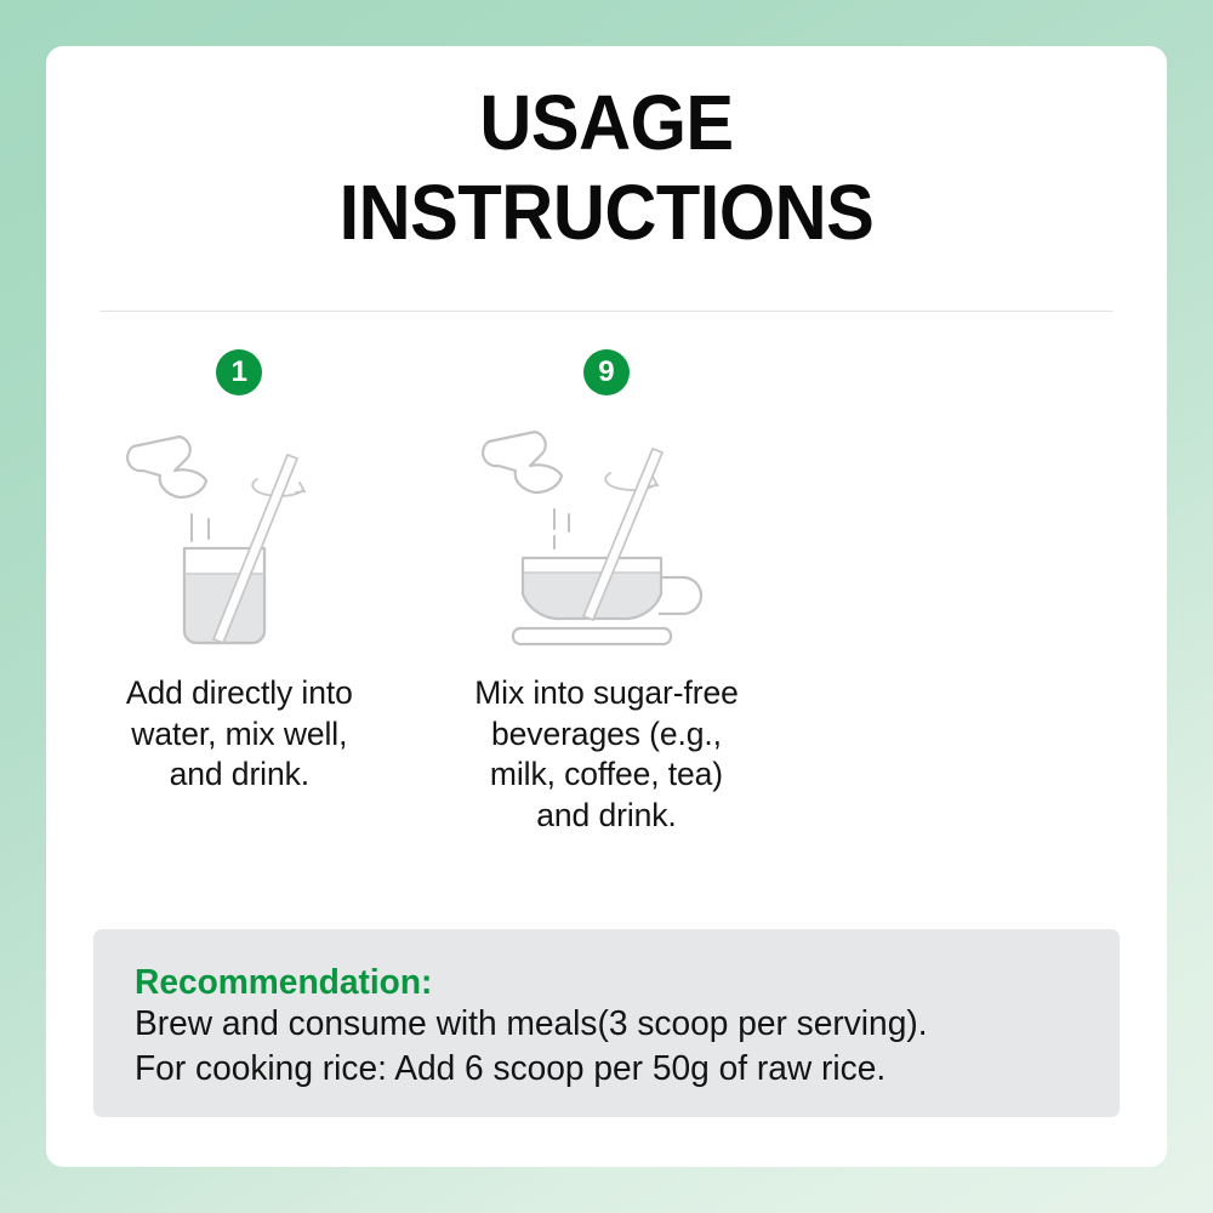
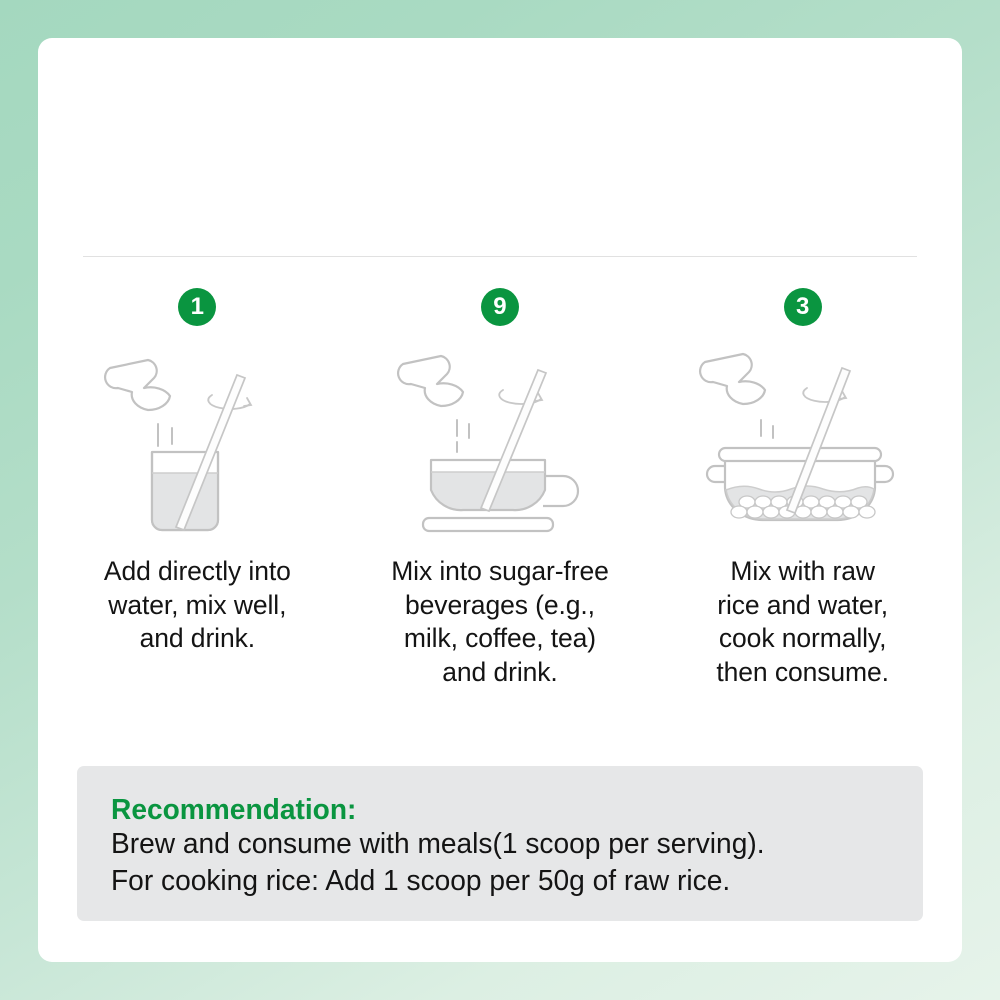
- USAGE
- INSTRUCTIONS
  1
  Add directly into
  water, mix well,
  and drink.
  9
  Mix into sugar-free
  beverages (e.g.,
  milk, coffee, tea)
  and drink.
+ 3
+ Mix with raw
+ rice and water,
+ cook normally,
+ then consume.
  Recommendation:
- Brew and consume with meals(3 scoop per serving).
+ Brew and consume with meals(1 scoop per serving).
- For cooking rice: Add 6 scoop per 50g of raw rice.
+ For cooking rice: Add 1 scoop per 50g of raw rice.
